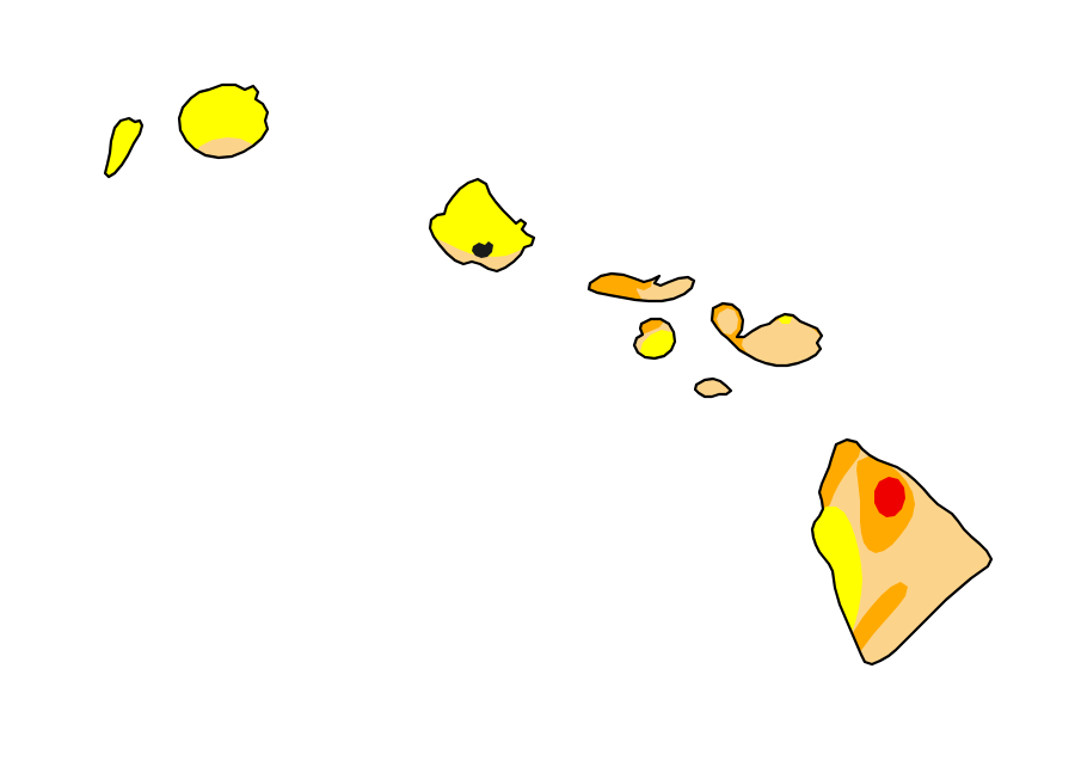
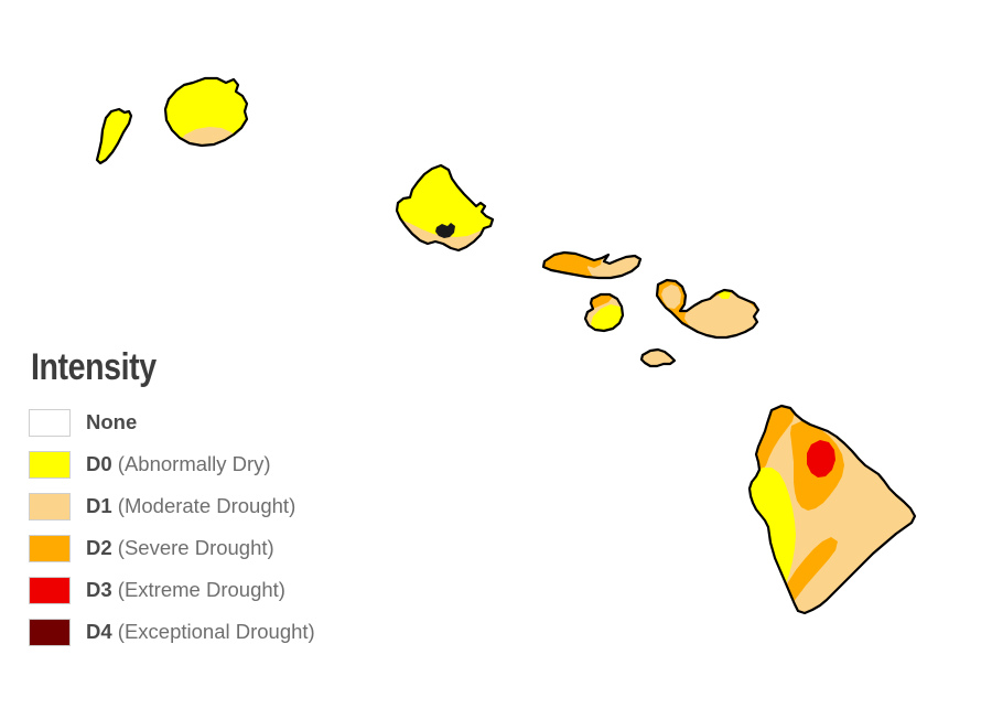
+ Intensity
+ None
+ D0 (Abnormally Dry)
+ D1 (Moderate Drought)
+ D2 (Severe Drought)
+ D3 (Extreme Drought)
+ D4 (Exceptional Drought)
